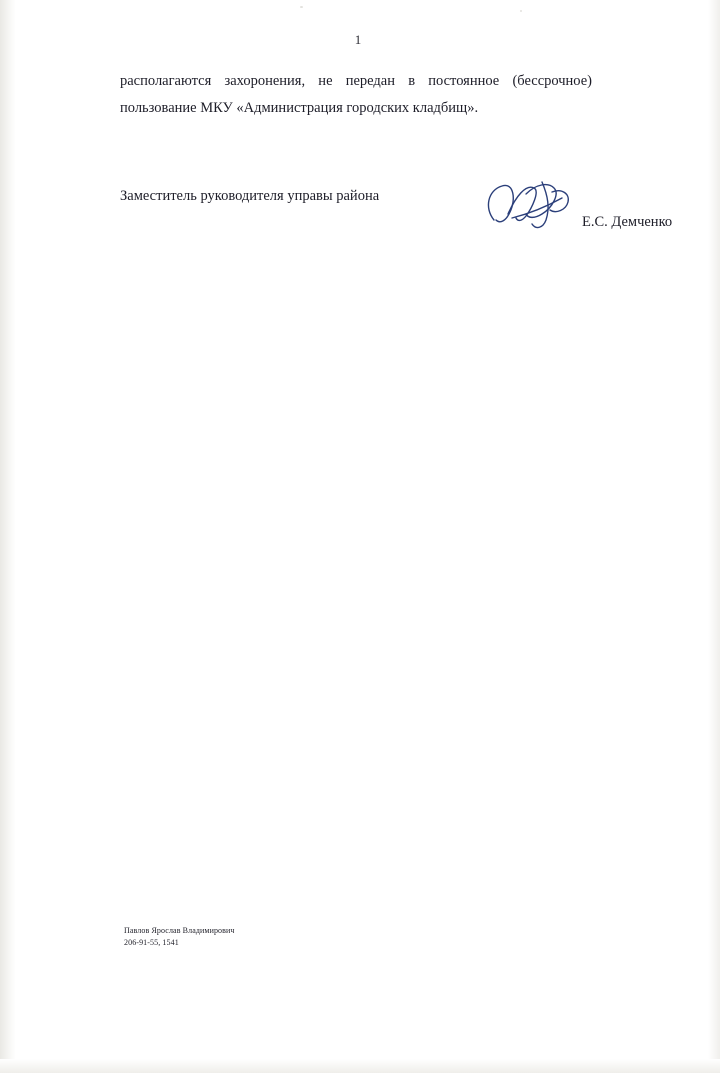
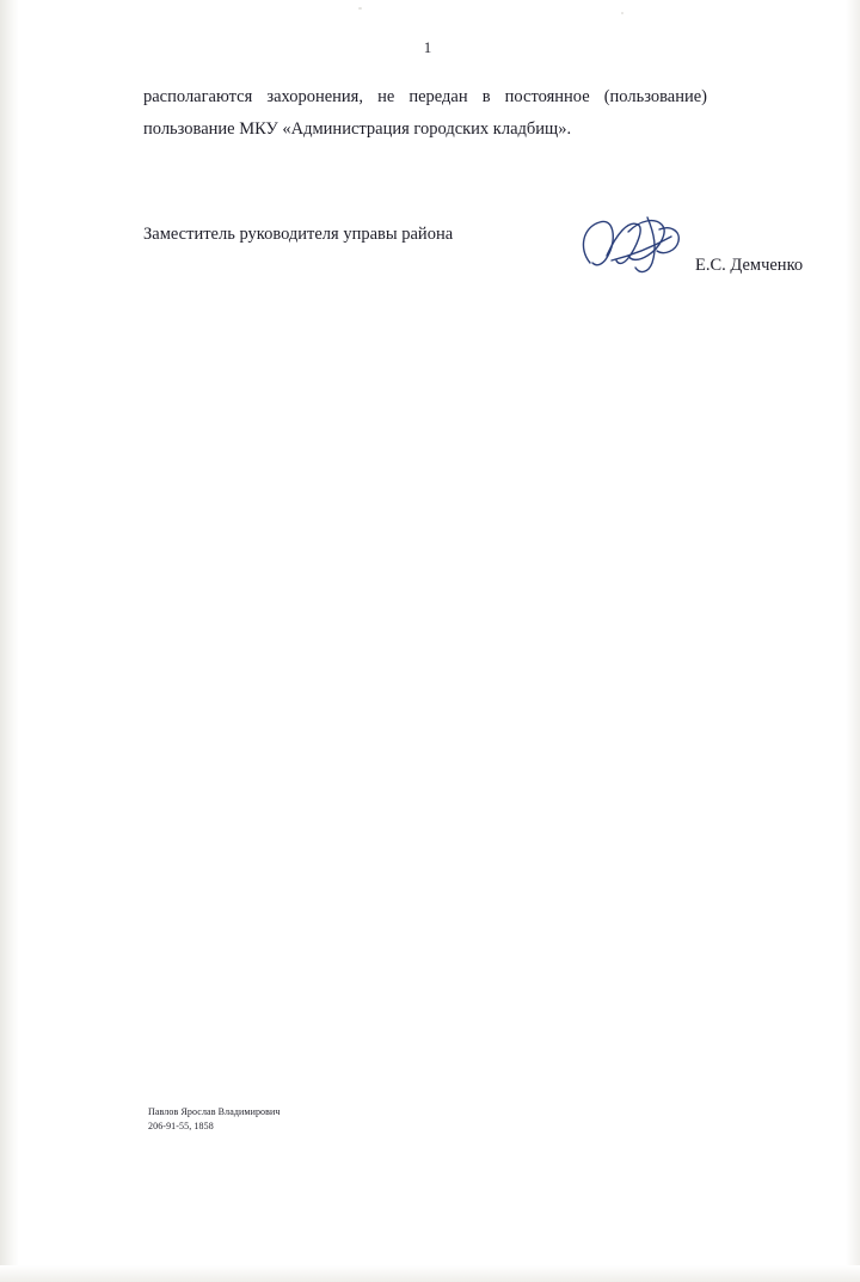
  1
- располагаются захоронения, не передан в постоянное (бессрочное) пользование МКУ «Администрация городских кладбищ».
+ располагаются захоронения, не передан в постоянное (пользование) пользование МКУ «Администрация городских кладбищ».
  Заместитель руководителя управы района
  Е.С. Демченко
  Павлов Ярослав Владимирович
- 206-91-55, 1541
+ 206-91-55, 1858
